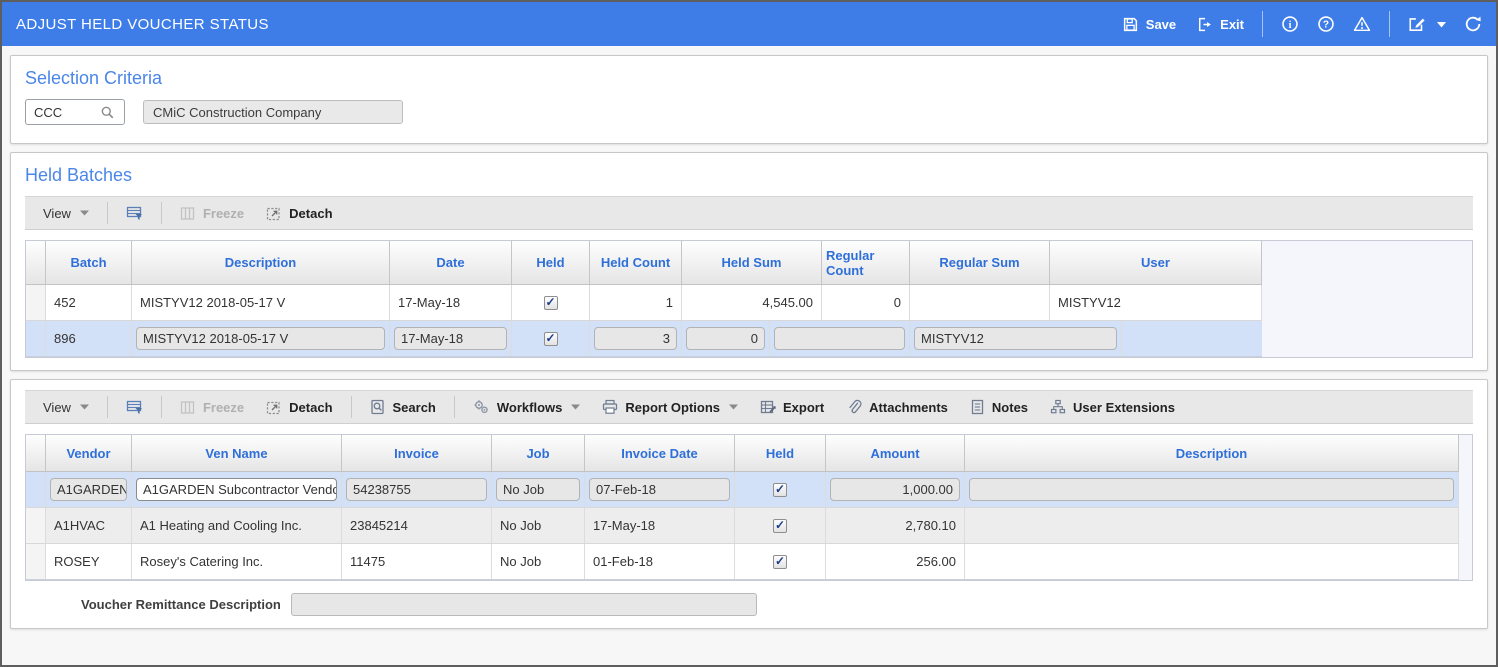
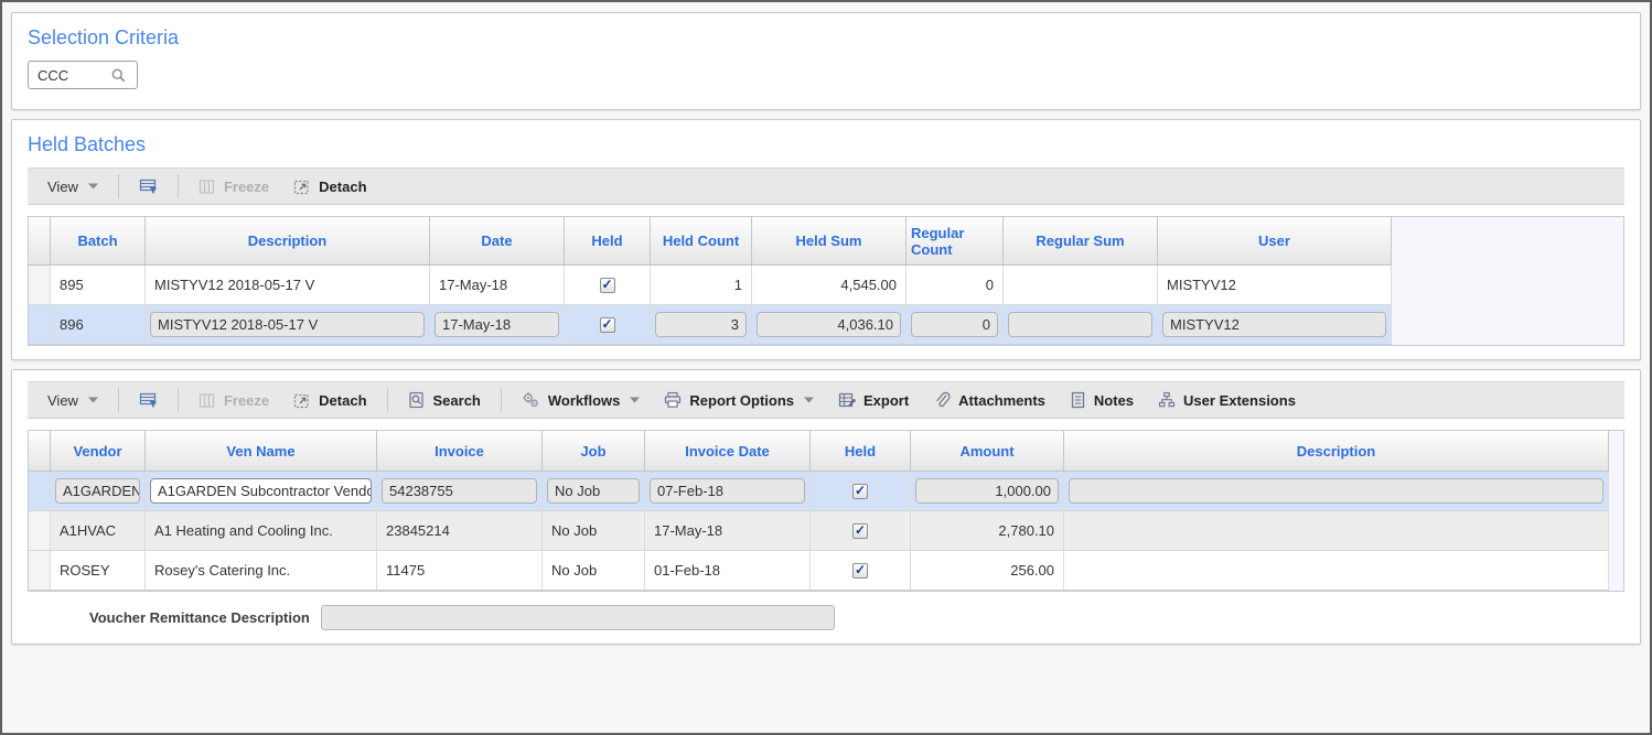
- ADJUST HELD VOUCHER STATUS
- Save
- Exit
- i
- ?
  Selection Criteria
  CCC
- CMiC Construction Company
  Held Batches
  View
  Freeze
  Detach
  Batch
  Description
  Date
  Held
  Held Count
  Held Sum
  Regular Count
  Regular Sum
  User
- 452
+ 895
  MISTYV12 2018-05-17 V
  17-May-18
  1
  4,545.00
  0
  MISTYV12
  896
  MISTYV12 2018-05-17 V
  17-May-18
  3
+ 4,036.10
  0
  MISTYV12
  View
  Freeze
  Detach
  Search
  Workflows
  Report Options
  Export
  Attachments
  Notes
  User Extensions
  Vendor
  Ven Name
  Invoice
  Job
  Invoice Date
  Held
  Amount
  Description
  A1GARDEN
  A1GARDEN Subcontractor Vendo
  54238755
  No Job
  07-Feb-18
  1,000.00
  A1HVAC
  A1 Heating and Cooling Inc.
  23845214
  No Job
  17-May-18
  2,780.10
  ROSEY
  Rosey's Catering Inc.
  11475
  No Job
  01-Feb-18
  256.00
  Voucher Remittance Description
